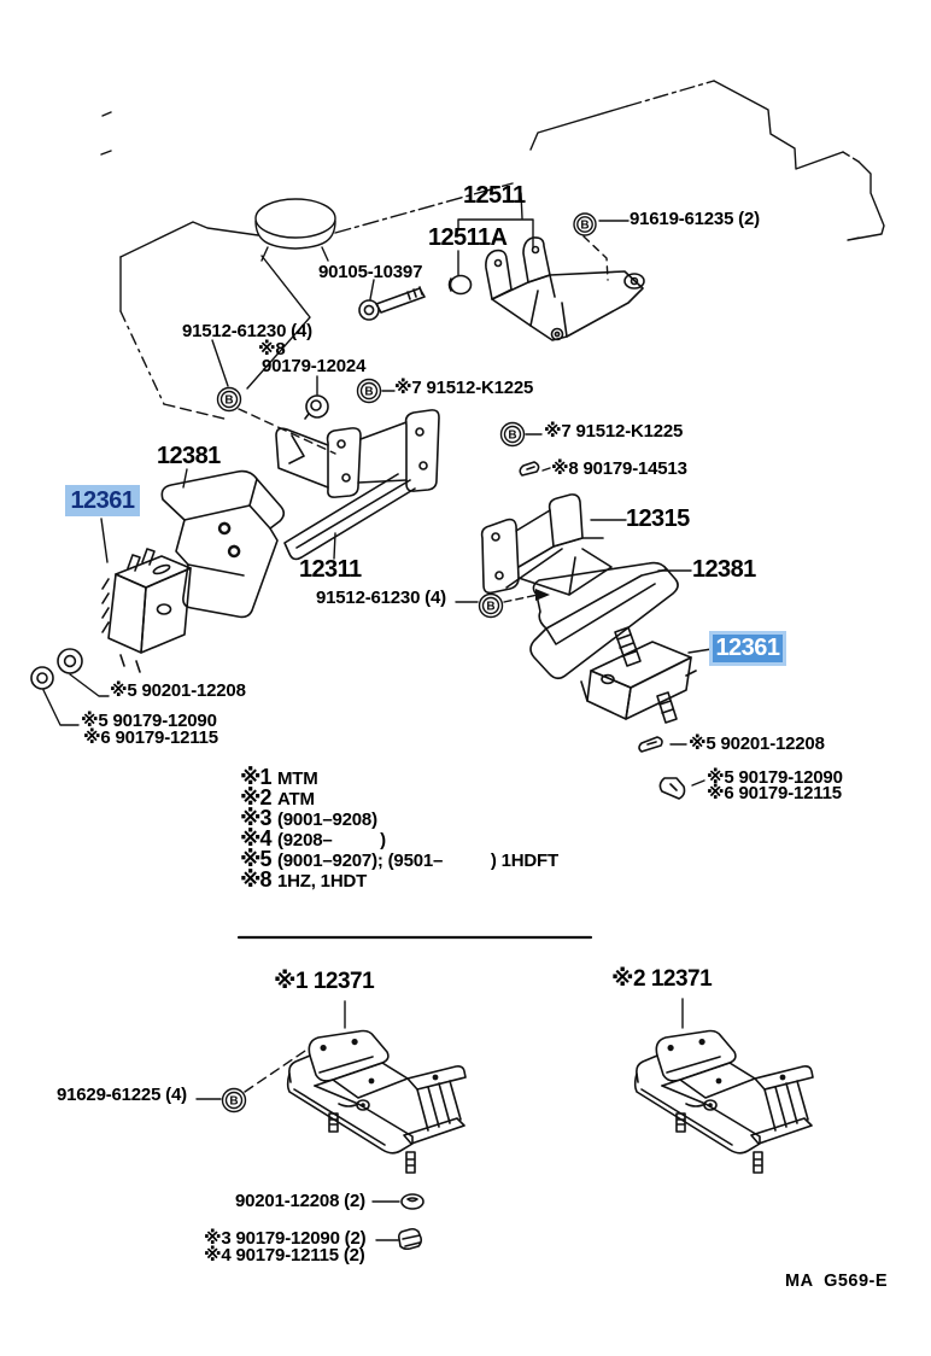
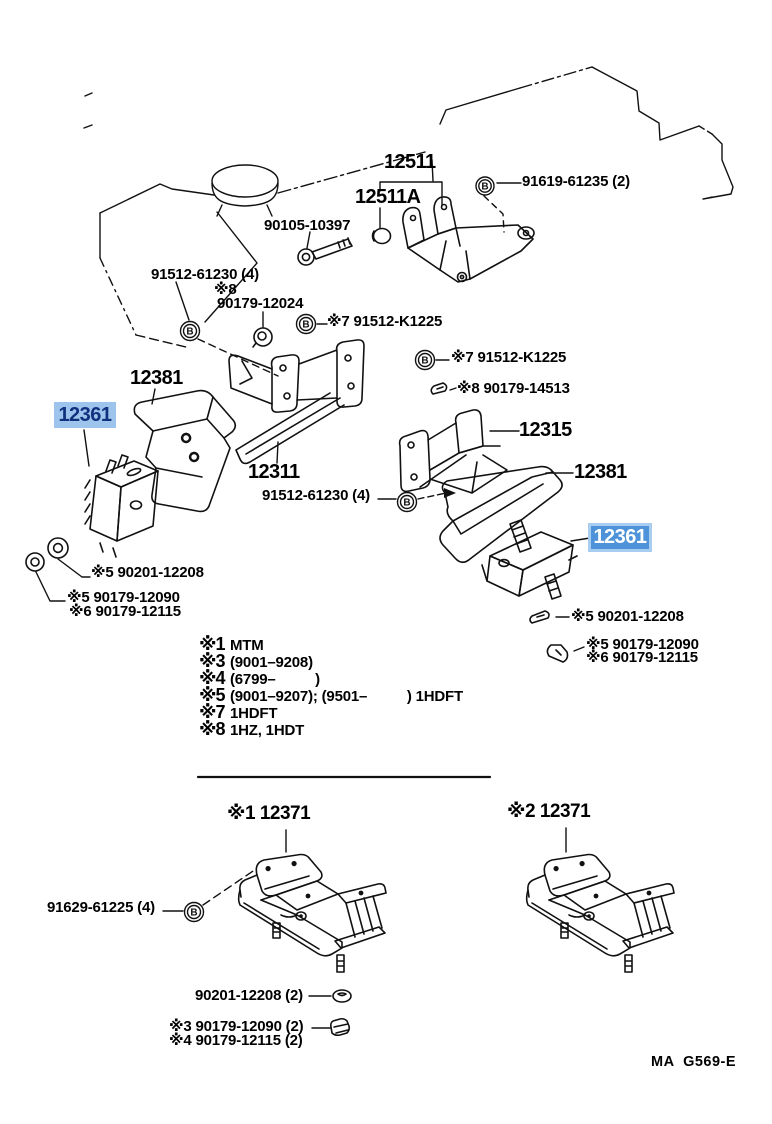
  B
  B
  B
  B
  B
  B
  12511
  12511A
  91619-61235 (2)
  90105-10397
  91512-61230 (4)
  ※8
  90179-12024
  ※7 91512-K1225
  ※7 91512-K1225
  ※8 90179-14513
  12381
  12361
  12311
  91512-61230 (4)
  12315
  12381
  12361
  ※5 90201-12208
  ※5 90179-12090
  ※6 90179-12115
  ※5 90201-12208
  ※5 90179-12090
  ※6 90179-12115
  ※1
  MTM
- ※2
- ATM
  ※3
  (9001–9208)
  ※4
- (9208– )
+ (6799– )
  ※5
  (9001–9207); (9501– ) 1HDFT
+ ※7
+ 1HDFT
  ※8
  1HZ, 1HDT
  ※1 12371
  ※2 12371
  91629-61225 (4)
  90201-12208 (2)
  ※3 90179-12090 (2)
  ※4 90179-12115 (2)
  MA G569-E
